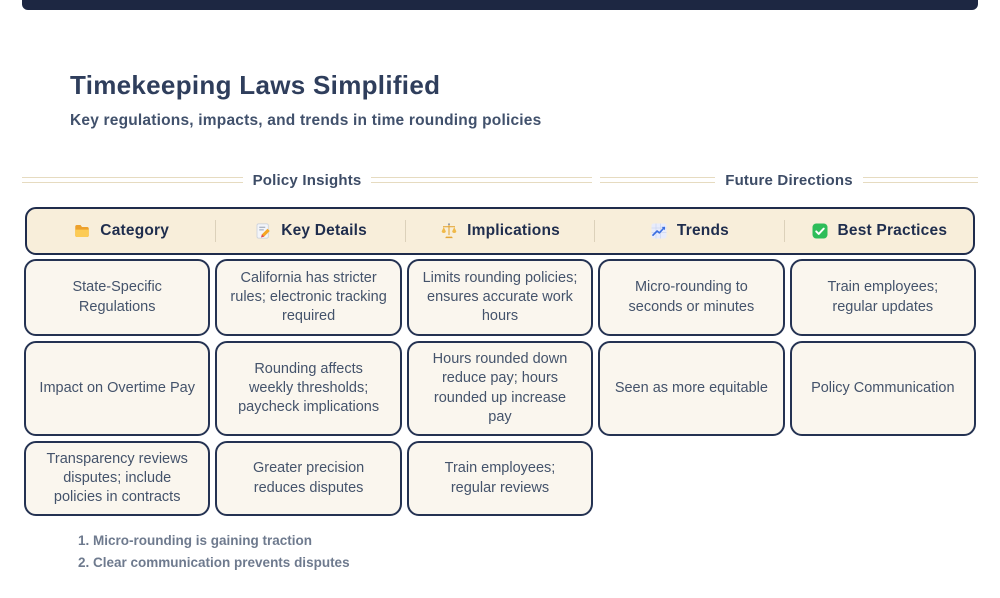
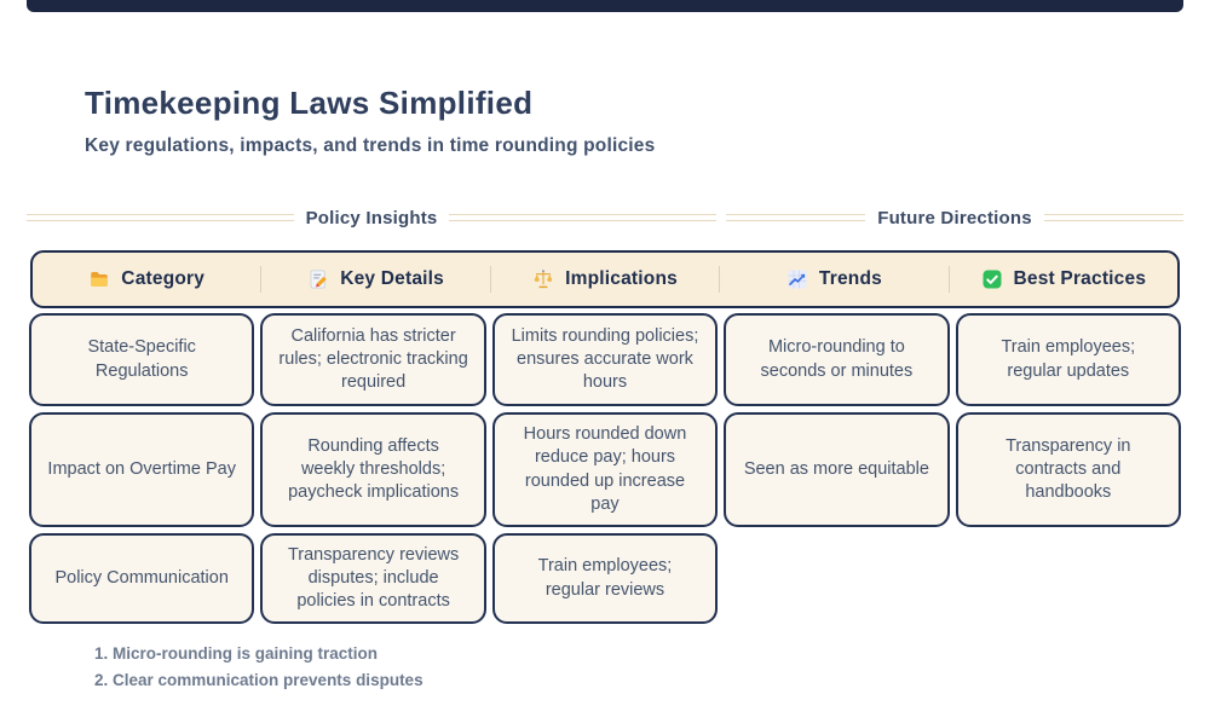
  Timekeeping Laws Simplified
  Key regulations, impacts, and trends in time rounding policies
  Policy Insights
  Future Directions
  Category
  Key Details
  Implications
  Trends
  Best Practices
  State-Specific Regulations
  California has stricter rules; electronic tracking required
  Limits rounding policies; ensures accurate work hours
  Micro-rounding to seconds or minutes
  Train employees; regular updates
  Impact on Overtime Pay
  Rounding affects weekly thresholds; paycheck implications
  Hours rounded down reduce pay; hours rounded up increase pay
  Seen as more equitable
+ Transparency in contracts and handbooks
  Policy Communication
  Transparency reviews disputes; include policies in contracts
- Greater precision reduces disputes
  Train employees; regular reviews
  1. Micro-rounding is gaining traction
  2. Clear communication prevents disputes
